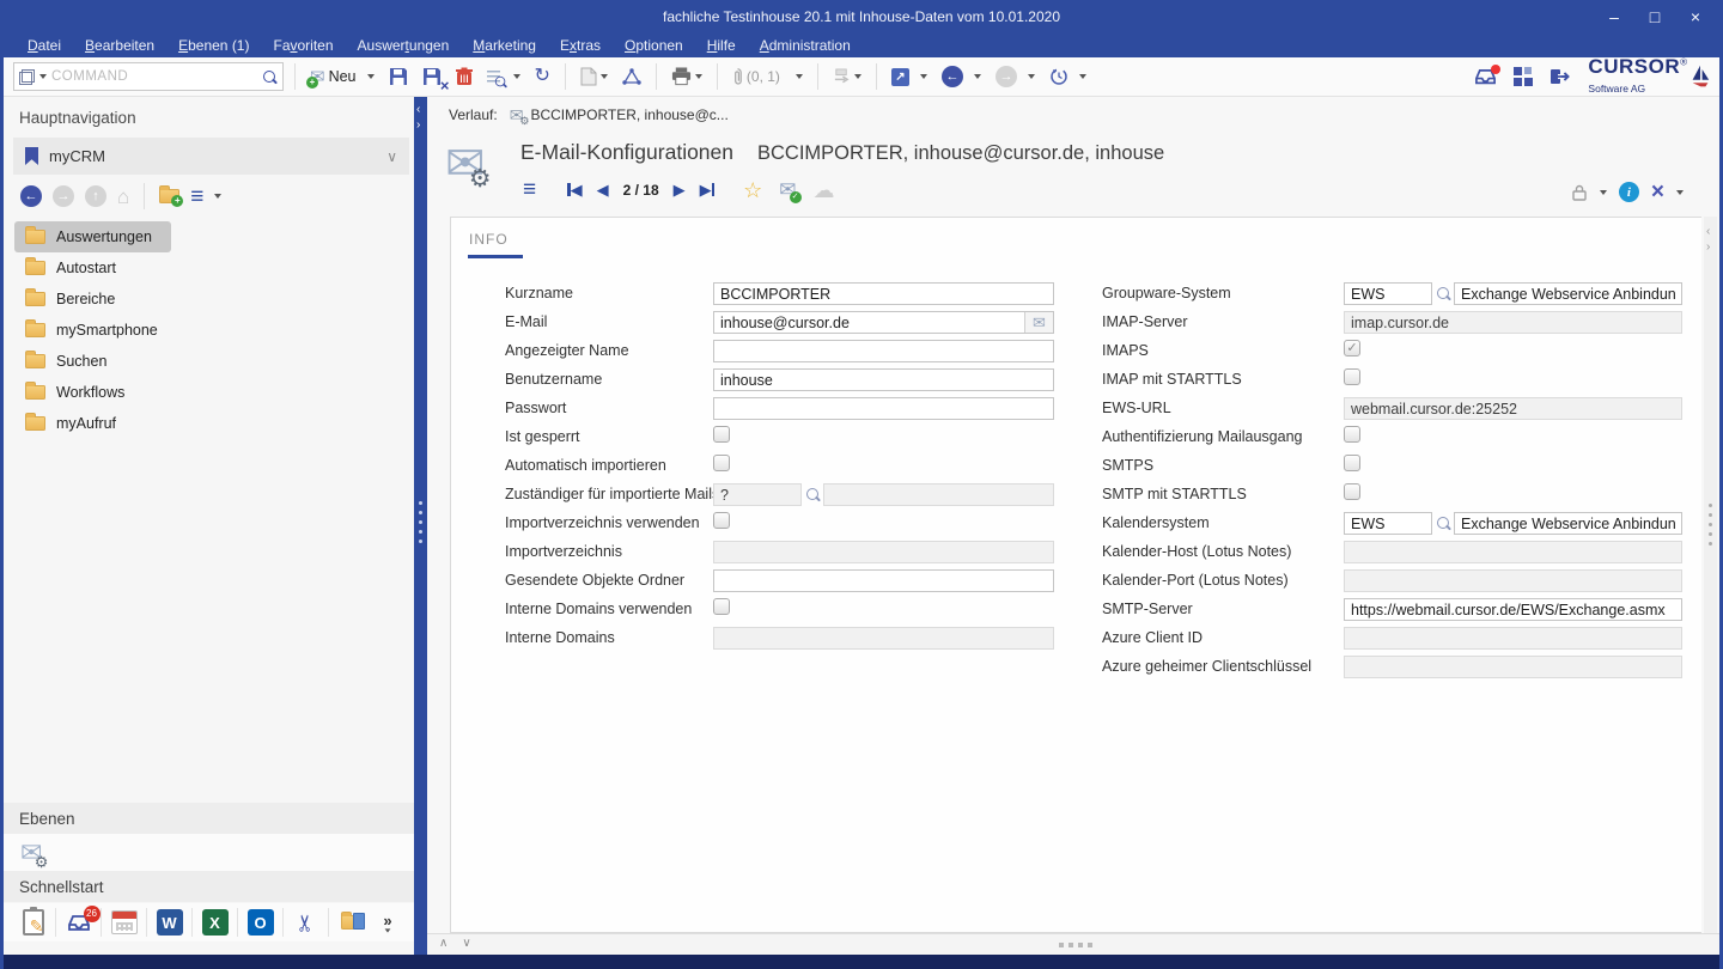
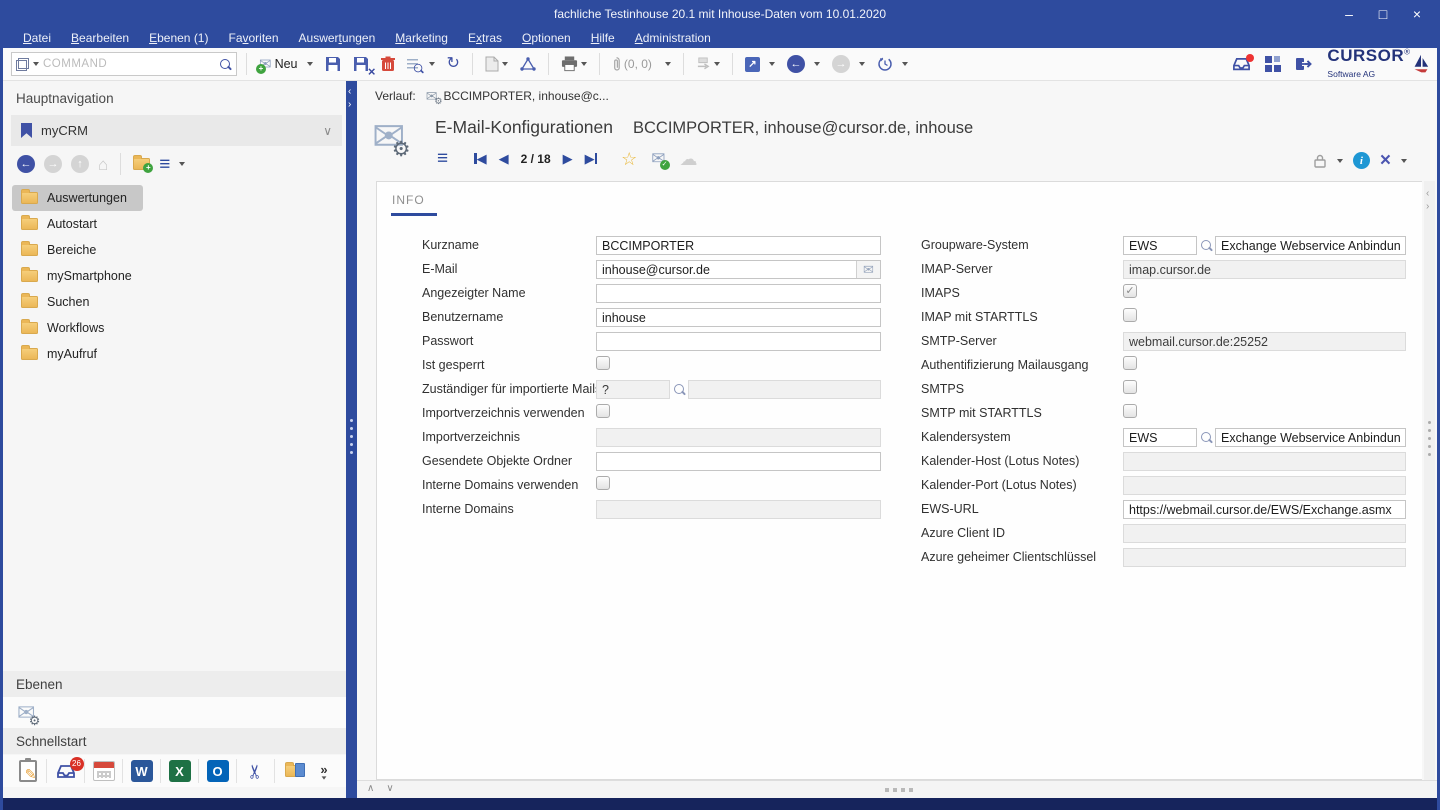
  fachliche Testinhouse 20.1 mit Inhouse-Daten vom 10.01.2020
  –
  □
  ×
  Datei
  Bearbeiten
  Ebenen (1)
  Favoriten
  Auswertungen
  Marketing
  Extras
  Optionen
  Hilfe
  Administration
  COMMAND
  ✉
  +
  Neu
  ×
  ↻
- (0, 1)
+ (0, 0)
  ↗
  ←
  →
  CURSOR®
  Software AG
  Hauptnavigation
  myCRM
  ∨
  ←
  →
  ↑
  ⌂
  +
  ≡
  Auswertungen
  Autostart
  Bereiche
  mySmartphone
  Suchen
  Workflows
  myAufruf
  Ebenen
  ✉
  ⚙
  Schnellstart
  ✎
  26
  W
  X
  O
  »
  ‹
  ›
  Verlauf:
  ✉
  ⚙
  BCCIMPORTER, inhouse@c...
  ✉
  ⚙
  E-Mail-Konfigurationen
  BCCIMPORTER, inhouse@cursor.de, inhouse
  ≡
  ◀
  ◀
  2 / 18
  ▶
  ▶
  ☆
  ✉
  ☁
  i
  ×
  INFO
  Kurzname
  BCCIMPORTER
  E-Mail
  inhouse@cursor.de
  ✉
  Angezeigter Name
  Benutzername
  inhouse
  Passwort
  Ist gesperrt
- Automatisch importieren
  Zuständiger für importierte Mail
  ?
  Importverzeichnis verwenden
  Importverzeichnis
  Gesendete Objekte Ordner
  Interne Domains verwenden
  Interne Domains
  Groupware-System
  EWS
  Exchange Webservice Anbindun
  IMAP-Server
  imap.cursor.de
  IMAPS
  ✓
  IMAP mit STARTTLS
- EWS-URL
+ SMTP-Server
  webmail.cursor.de:25252
  Authentifizierung Mailausgang
  SMTPS
  SMTP mit STARTTLS
  Kalendersystem
  EWS
  Exchange Webservice Anbindun
  Kalender-Host (Lotus Notes)
  Kalender-Port (Lotus Notes)
- SMTP-Server
+ EWS-URL
  https://webmail.cursor.de/EWS/Exchange.asmx
  Azure Client ID
  Azure geheimer Clientschlüssel
  ‹
  ›
  ∧
  ∨
